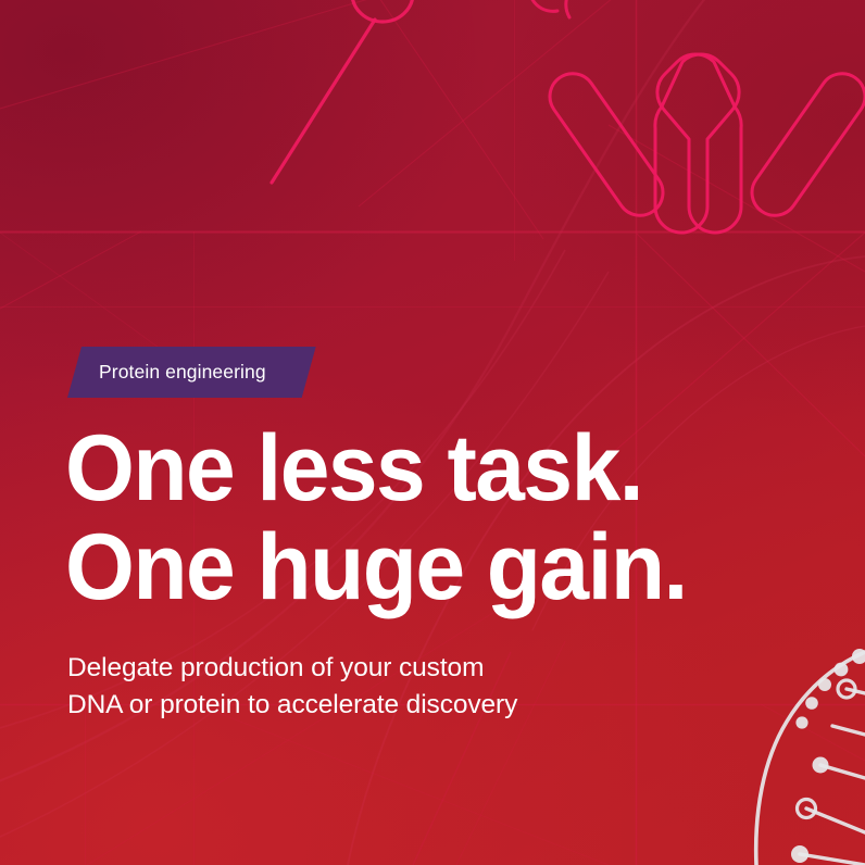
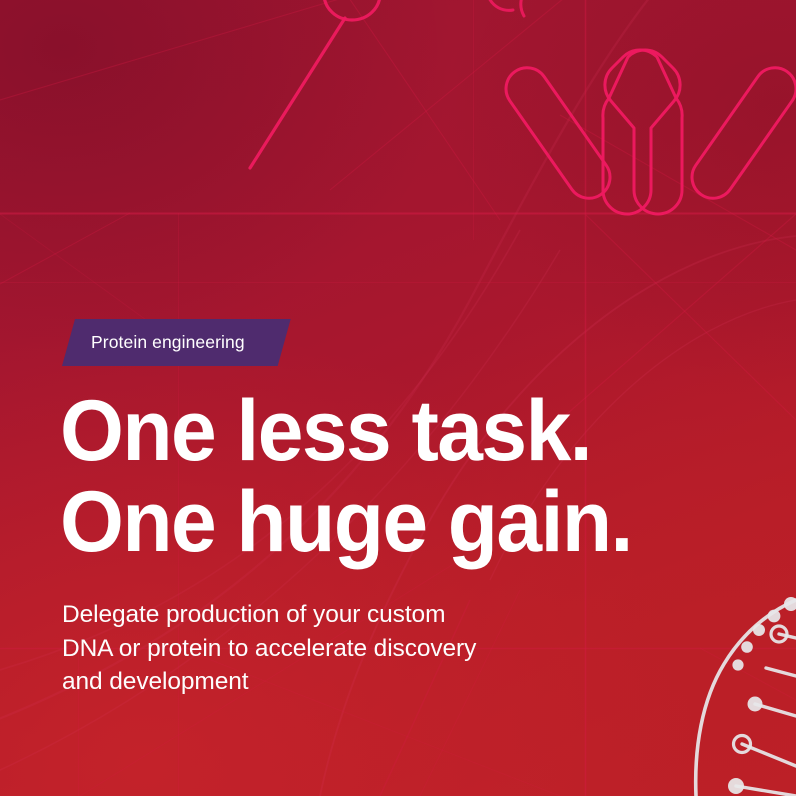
  Protein engineering
  One less task.
  One huge gain.
  Delegate production of your custom
  DNA or protein to accelerate discovery
+ and development
